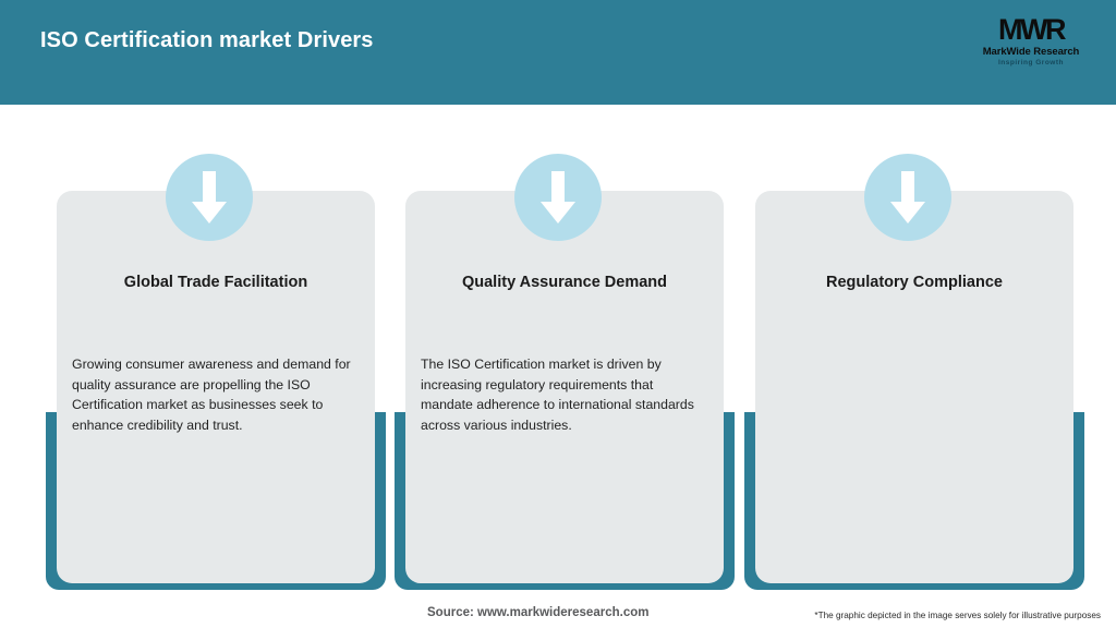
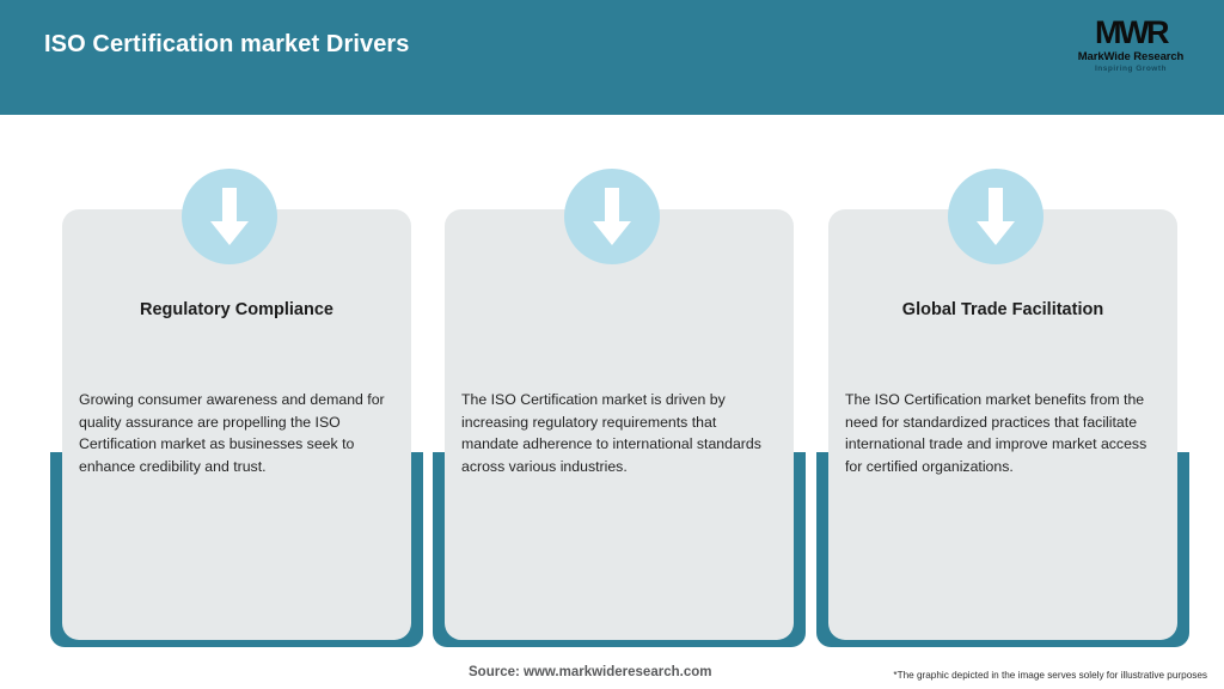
  ISO Certification market Drivers
  MWR
  MarkWide Research
- Global Trade Facilitation
+ Regulatory Compliance
  Growing consumer awareness and demand for quality assurance are propelling the ISO Certification market as businesses seek to enhance credibility and trust.
- Quality Assurance Demand
  The ISO Certification market is driven by increasing regulatory requirements that mandate adherence to international standards across various industries.
- Regulatory Compliance
+ Global Trade Facilitation
+ The ISO Certification market benefits from the need for standardized practices that facilitate international trade and improve market access for certified organizations.
  Source: www.markwideresearch.com
  *The graphic depicted in the image serves solely for illustrative purposes
